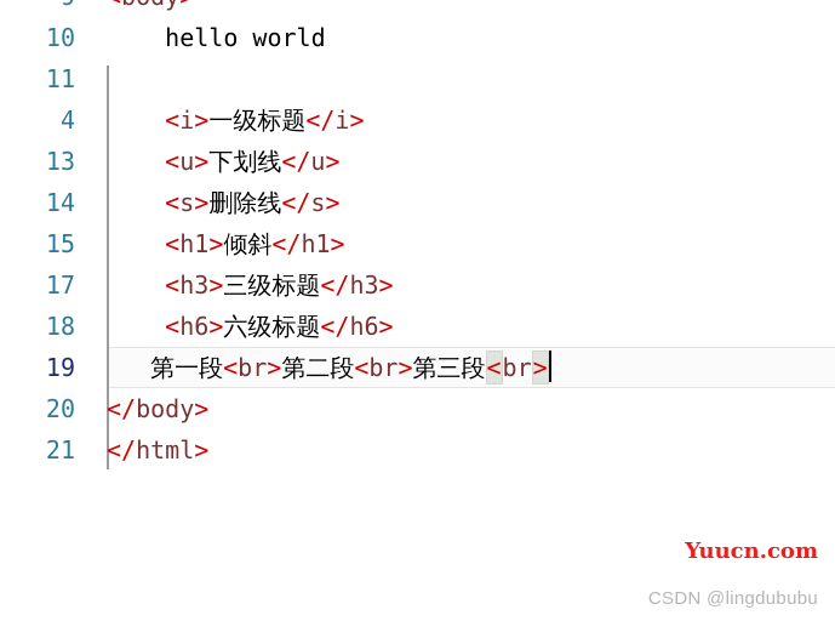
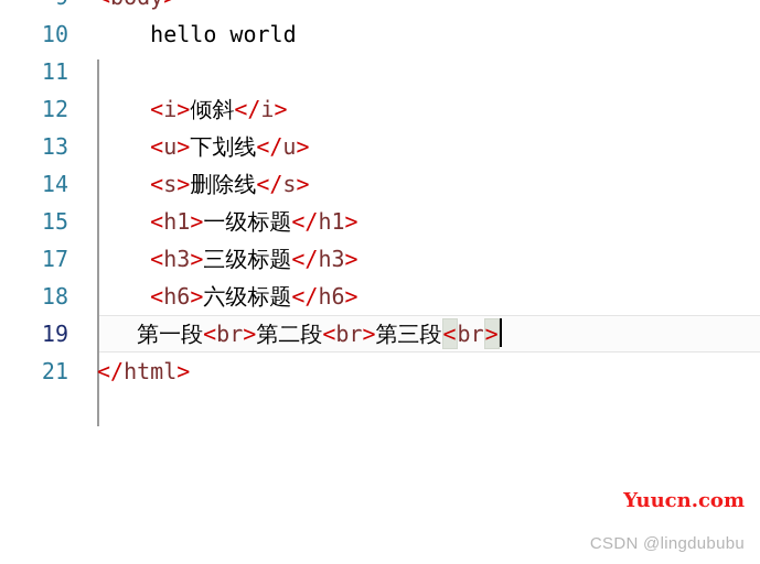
  10
  hello world
  11
- 4
+ 12
- <i>一级标题</i>
+ <i>倾斜</i>
  13
  <u>下划线</u>
  14
  <s>删除线</s>
  15
- <h1>倾斜</h1>
+ <h1>一级标题</h1>
  17
  <h3>三级标题</h3>
  18
  <h6>六级标题</h6>
  19
  第一段<br>第二段<br>第三段<br>
- 20
- </body>
  21
  </html>
  Yuucn.com
  CSDN @lingdububu
